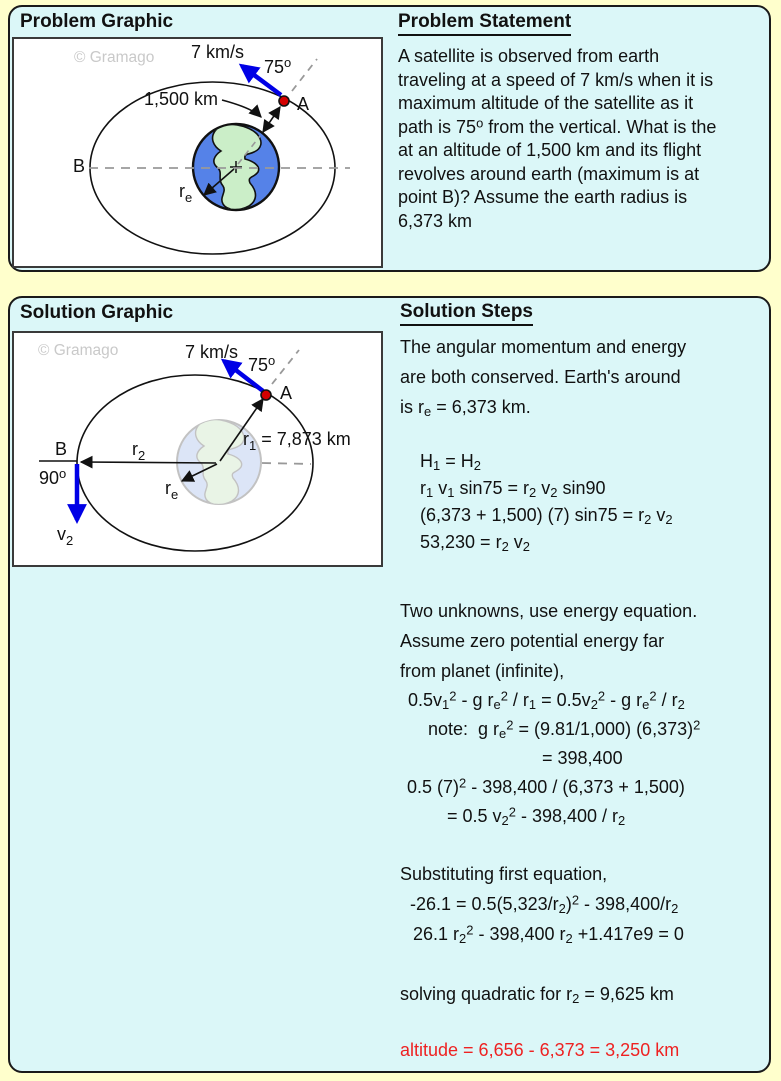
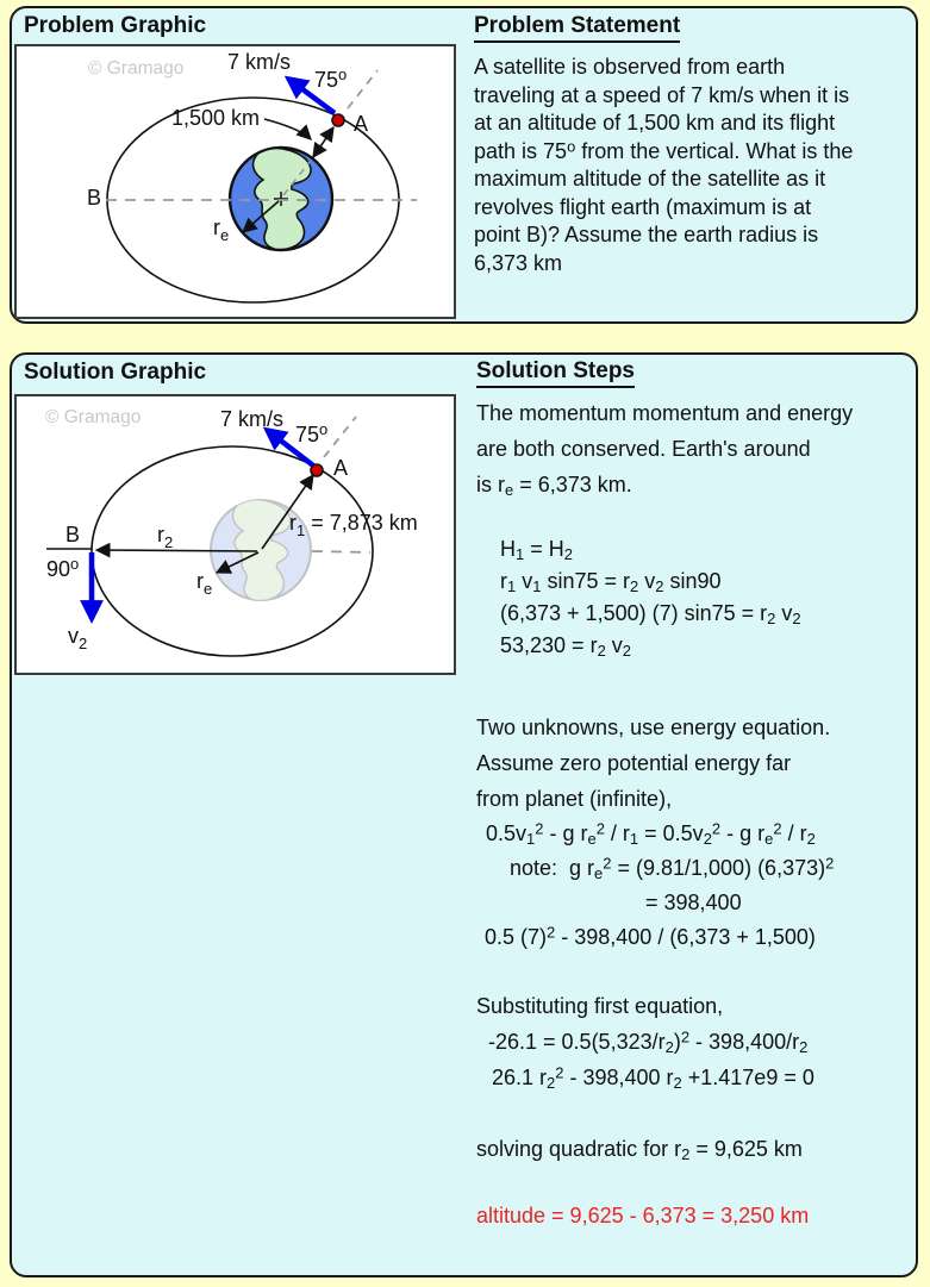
  Problem Graphic
  © Gramago
  re
  1,500 km
  A
  B
  7 km/s
  75o
  Problem Statement
  A satellite is observed from earth
  traveling at a speed of 7 km/s when it is
- maximum altitude of the satellite as it
+ at an altitude of 1,500 km and its flight
  path is 75o from the vertical. What is the
- at an altitude of 1,500 km and its flight
+ maximum altitude of the satellite as it
- revolves around earth (maximum is at
+ revolves flight earth (maximum is at
  point B)? Assume the earth radius is
  6,373 km
  Solution Graphic
  © Gramago
  r1 = 7,873 km
  r2
  re
  B
  90o
  v2
  A
  7 km/s
  75o
  Solution Steps
- The angular momentum and energy
+ The momentum momentum and energy
  are both conserved. Earth's around
  is re = 6,373 km.
  H1 = H2
  r1 v1 sin75 = r2 v2 sin90
  (6,373 + 1,500) (7) sin75 = r2 v2
  53,230 = r2 v2
  Two unknowns, use energy equation.
  Assume zero potential energy far
  from planet (infinite),
  0.5v12 - g re2 / r1 = 0.5v22 - g re2 / r2
  note: g re2 = (9.81/1,000) (6,373)2
  = 398,400
  0.5 (7)2 - 398,400 / (6,373 + 1,500)
- = 0.5 v22 - 398,400 / r2
  Substituting first equation,
  -26.1 = 0.5(5,323/r2)2 - 398,400/r2
  26.1 r22 - 398,400 r2 +1.417e9 = 0
  solving quadratic for r2 = 9,625 km
- altitude = 6,656 - 6,373 = 3,250 km
+ altitude = 9,625 - 6,373 = 3,250 km
